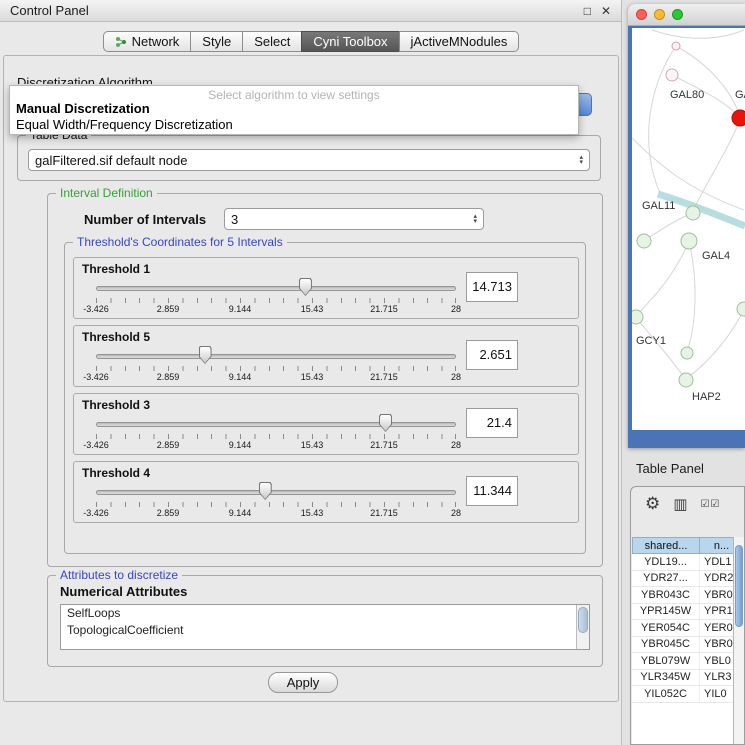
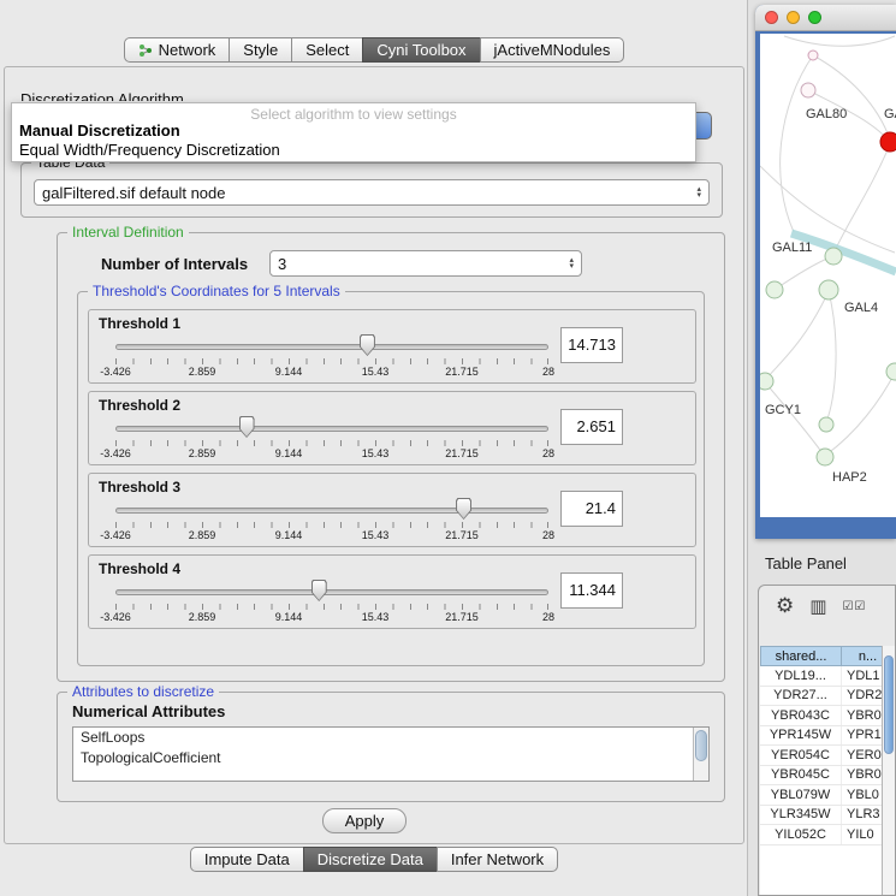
- Control Panel
- □
- ✕
  Network
  Style
  Select
  Cyni Toolbox
  jActiveMNodules
  Discretization Algorithm
  Select algorithm to view settings
  Manual Discretization
  Equal Width/Frequency Discretization
  Table Data
  galFiltered.sif default node
  Interval Definition
  Number of Intervals
  3
  Threshold's Coordinates for 5 Intervals
  Threshold 1
  -3.426
  2.859
  9.144
  15.43
  21.715
  28
  14.713
- Threshold 5
+ Threshold 2
  -3.426
  2.859
  9.144
  15.43
  21.715
  28
  2.651
  Threshold 3
  -3.426
  2.859
  9.144
  15.43
  21.715
  28
  21.4
  Threshold 4
  -3.426
  2.859
  9.144
  15.43
  21.715
  28
  11.344
  Attributes to discretize
  Numerical Attributes
  SelfLoops
  TopologicalCoefficient
  Apply
+ Impute Data
+ Discretize Data
+ Infer Network
  GAL80
  GAL11
  GAL4
  GCY1
  HAP2
  Table Panel
  ⚙
  ▥
  ☑☑
  shared...
  n...
  YDL19...
  YDL1
  YDR27...
  YDR2
  YBR043C
  YBR0
  YPR145W
  YPR1
  YER054C
  YER0
  YBR045C
  YBR0
  YBL079W
  YBL0
  YLR345W
  YLR3
  YIL052C
  YIL0
